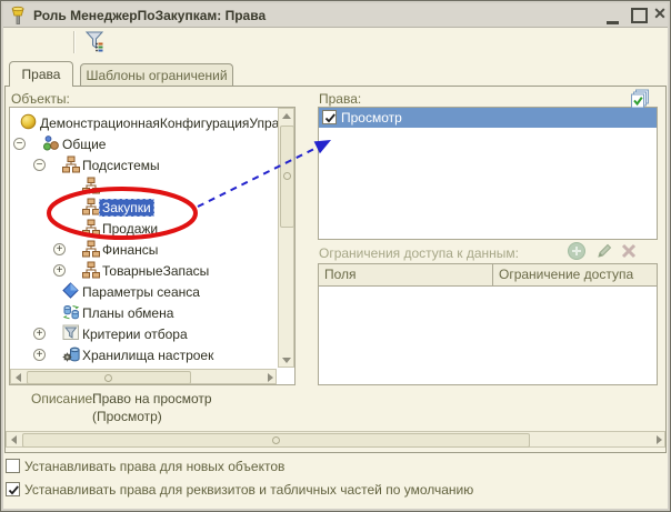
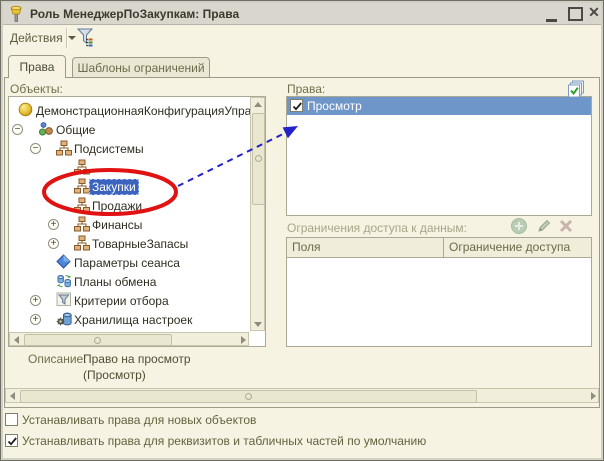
  Роль МенеджерПоЗакупкам: Права
  ✕
+ Действия
  Шаблоны ограничений
  Права
  Объекты:
  ДемонстрационнаяКонфигурацияУпра
  −
  Общие
  −
  Подсистемы
  Закупки
  Продажи
  +
  Финансы
  +
  ТоварныеЗапасы
  Параметры сеанса
  Планы обмена
  +
  Критерии отбора
  +
  Хранилища настроек
  Права:
  Просмотр
  Ограничения доступа к данным:
  Поля
  Ограничение доступа
  Описание:
  Право на просмотр
  (Просмотр)
  Устанавливать права для новых объектов
  Устанавливать права для реквизитов и табличных частей по умолчанию
